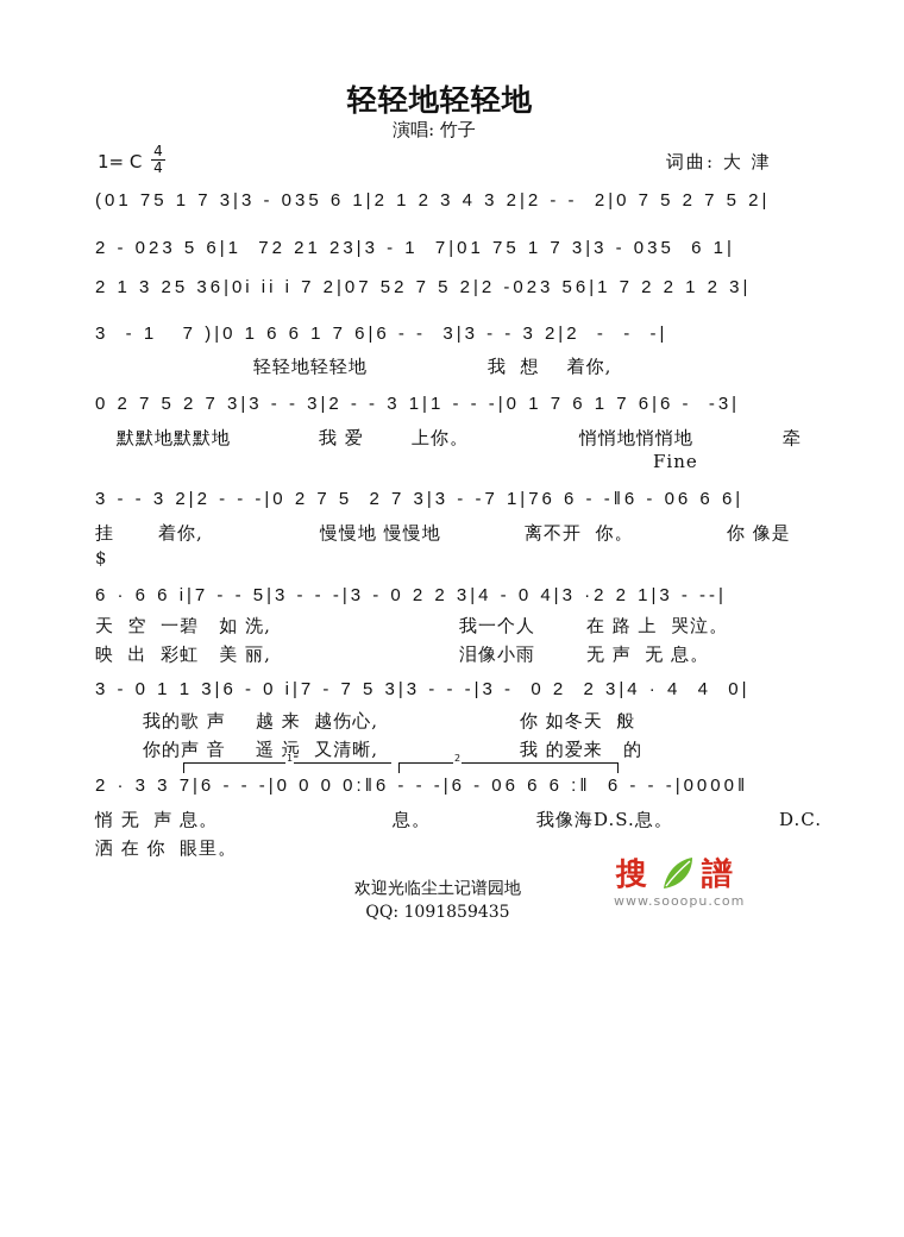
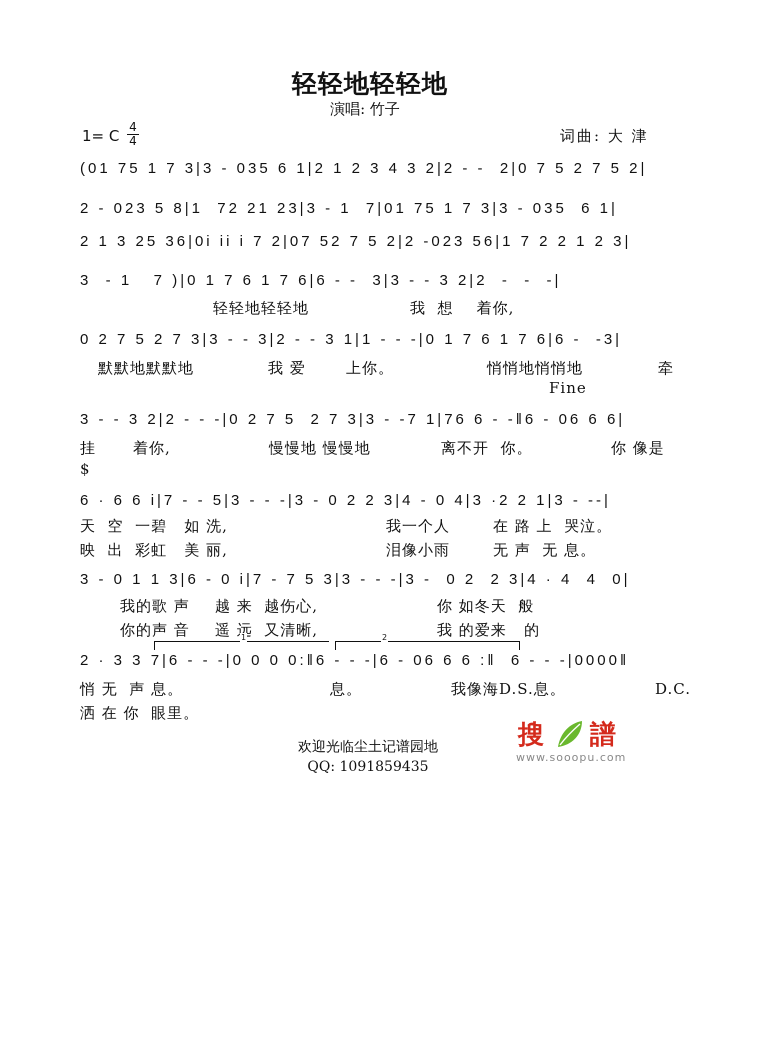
  轻轻地轻轻地
  演唱: 竹子
  1= C
  4
  4
  词曲: 大 津
  (01 75 1 7 3|3 - 035 6 1|2 1 2 3 4 3 2|2 - - 2|0 7 5 2 7 5 2|
- 2 - 023 5 6|1 72 21 23|3 - 1 7|01 75 1 7 3|3 - 035 6 1|
+ 2 - 023 5 8|1 72 21 23|3 - 1 7|01 75 1 7 3|3 - 035 6 1|
  2 1 3 25 36|0i ii i 7 2|07 52 7 5 2|2 -023 56|1 7 2 2 1 2 3|
- 3 - 1 7 )|0 1 6 6 1 7 6|6 - - 3|3 - - 3 2|2 - - -|
+ 3 - 1 7 )|0 1 7 6 1 7 6|6 - - 3|3 - - 3 2|2 - - -|
  轻轻地轻轻地
  我 想 着你,
  0 2 7 5 2 7 3|3 - - 3|2 - - 3 1|1 - - -|0 1 7 6 1 7 6|6 - -3|
  默默地默默地
  我 爱
  上你。
  悄悄地悄悄地
  牵
  Fine
  3 - - 3 2|2 - - -|0 2 7 5 2 7 3|3 - -7 1|76 6 - -‖6 - 06 6 6|
  挂
  着你,
  慢慢地 慢慢地
  离不开 你。
  你 像是
  $
  6 · 6 6 i|7 - - 5|3 - - -|3 - 0 2 2 3|4 - 0 4|3 ·2 2 1|3 - --|
  天 空 一碧 如 洗,
  我一个人
  在 路 上 哭泣。
  映 出 彩虹 美 丽,
  泪像小雨
  无 声 无 息。
  3 - 0 1 1 3|6 - 0 i|7 - 7 5 3|3 - - -|3 - 0 2 2 3|4 · 4 4 0|
  我的歌 声
  越 来 越伤心,
  你 如冬天 般
  你的声 音
  遥 远 又清晰,
  我 的爱来 的
  1
  2
  2 · 3 3 7|6 - - -|0 0 0 0:‖6 - - -|6 - 06 6 6 :‖ 6 - - -|0000‖
  悄 无 声 息。
  息。
  我像海D.S.息。
  D.C.
  洒 在 你 眼里。
  欢迎光临尘土记谱园地
  QQ: 1091859435
  搜
  譜
  www.sooopu.com
